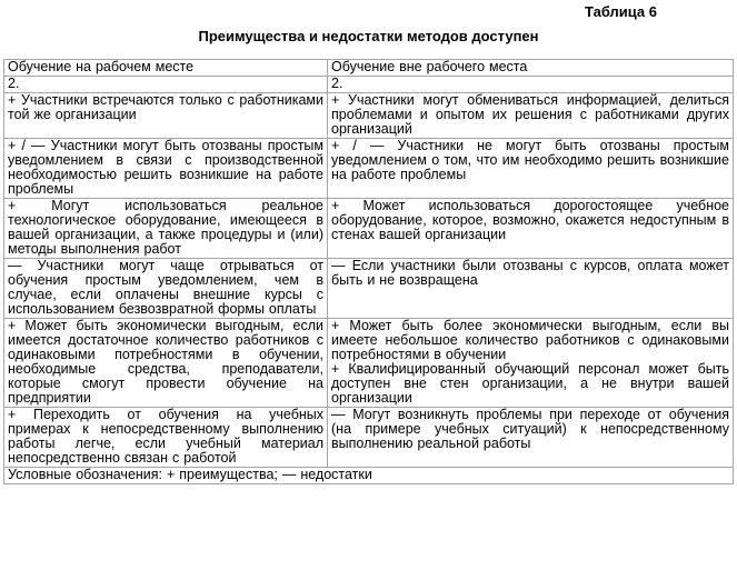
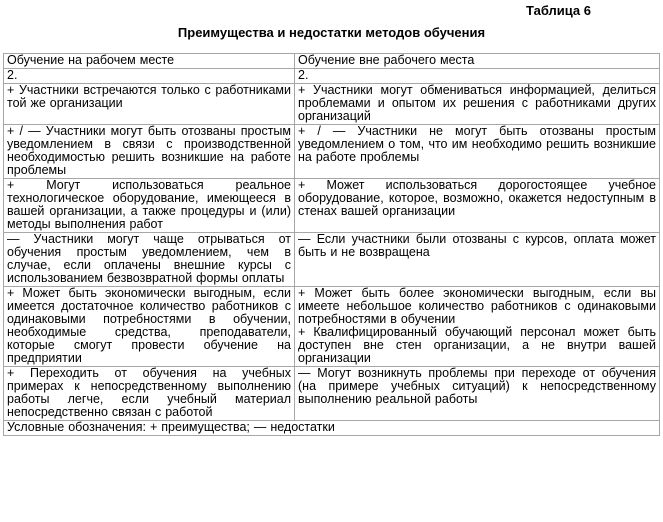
  Таблица 6
- Преимущества и недостатки методов доступен
+ Преимущества и недостатки методов обучения
  Обучение на рабочем месте	Обучение вне рабочего места
  2.	2.
  + Участники встречаются только с работниками той же организации	+ Участники могут обмениваться информацией, делиться проблемами и опытом их решения с работниками других организаций
  + / — Участники могут быть отозваны простым уведомлением в связи с производственной необходимостью решить возникшие на работе проблемы	+ / — Участники не могут быть отозваны простым уведомлением о том, что им необходимо решить возникшие на работе проблемы
  + Могут использоваться реальное технологическое оборудование, имеющееся в вашей организации, а также процедуры и (или) методы выполнения работ	+ Может использоваться дорогостоящее учебное оборудование, которое, возможно, окажется недоступным в стенах вашей организации
  — Участники могут чаще отрываться от обучения простым уведомлением, чем в случае, если оплачены внешние курсы с использованием безвозвратной формы оплаты	— Если участники были отозваны с курсов, оплата может быть и не возвращена
  + Может быть экономически выгодным, если имеется достаточное количество работников с одинаковыми потребностями в обучении, необходимые средства, преподаватели, которые смогут провести обучение на предприятии	+ Может быть более экономически выгодным, если вы имеете небольшое количество работников с одинаковыми потребностями в обучении+ Квалифицированный обучающий персонал может быть доступен вне стен организации, а не внутри вашей организации
  + Переходить от обучения на учебных примерах к непосредственному выполнению работы легче, если учебный материал непосредственно связан с работой	— Могут возникнуть проблемы при переходе от обучения (на примере учебных ситуаций) к непосредственному выполнению реальной работы
  Условные обозначения: + преимущества; — недостатки
